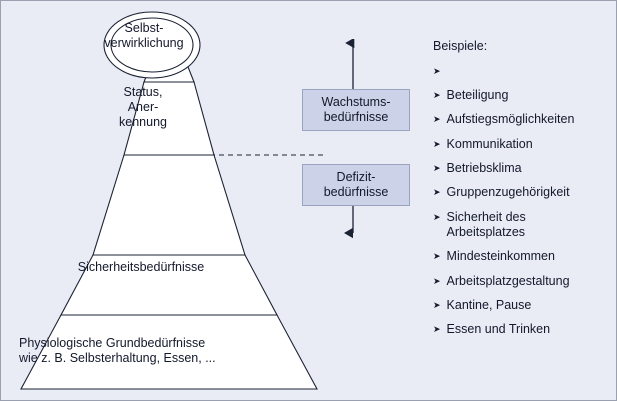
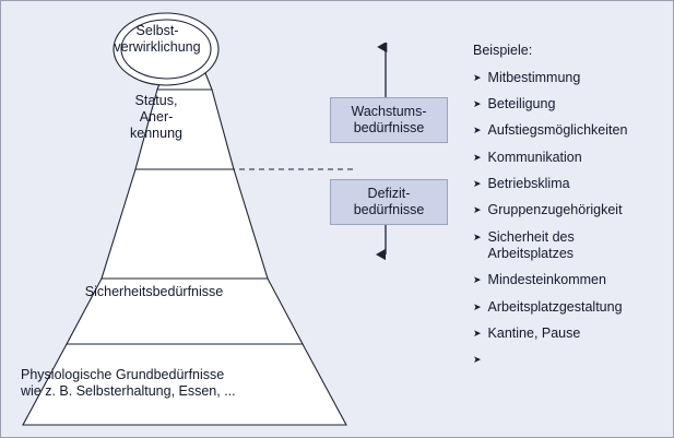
  Selbst-
  verwirklichung
  Status,
  Aner-
  kennung
  Sicherheitsbedürfnisse
  Physiologische Grundbedürfnisse
  wie z. B. Selbsterhaltung, Essen, ...
  Wachstums-
  bedürfnisse
  Defizit-
  bedürfnisse
  Beispiele:
  ➤
+ Mitbestimmung
  ➤
  Beteiligung
  ➤
  Aufstiegsmöglichkeiten
  ➤
  Kommunikation
  ➤
  Betriebsklima
  ➤
  Gruppenzugehörigkeit
  ➤
  Sicherheit des
  Arbeitsplatzes
  ➤
  Mindesteinkommen
  ➤
  Arbeitsplatzgestaltung
  ➤
  Kantine, Pause
  ➤
- Essen und Trinken
